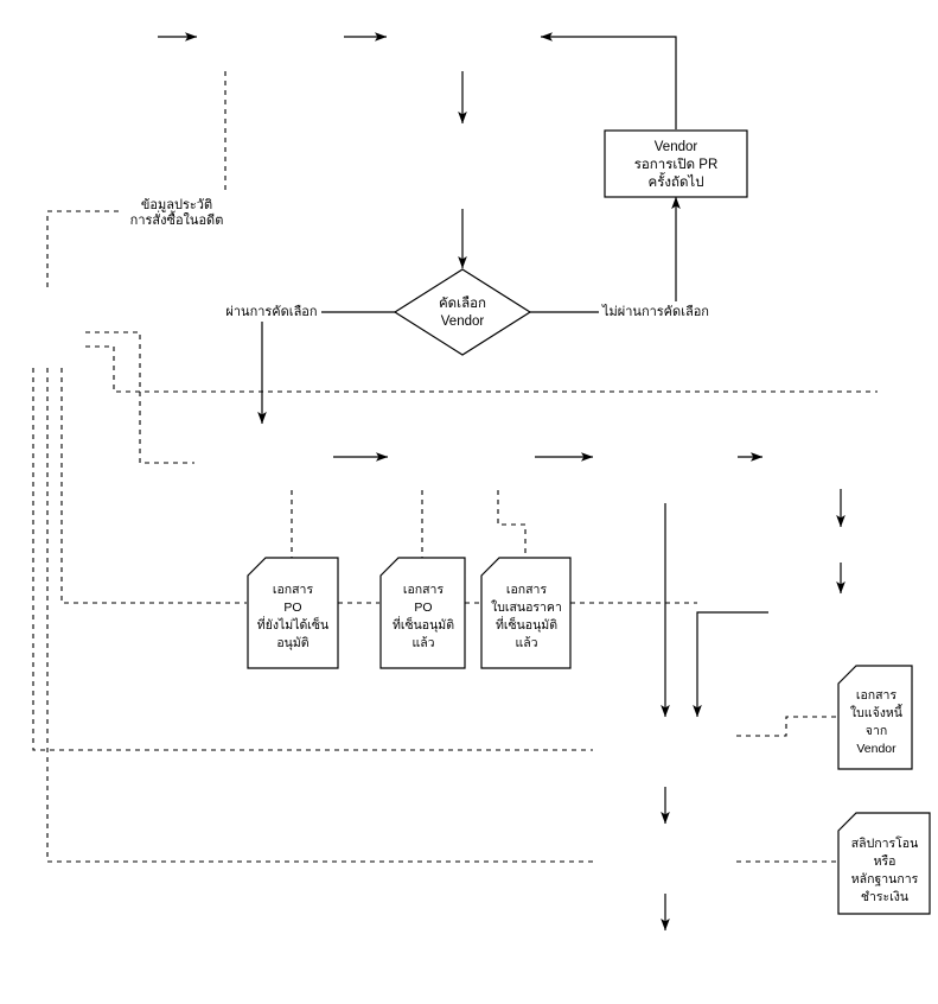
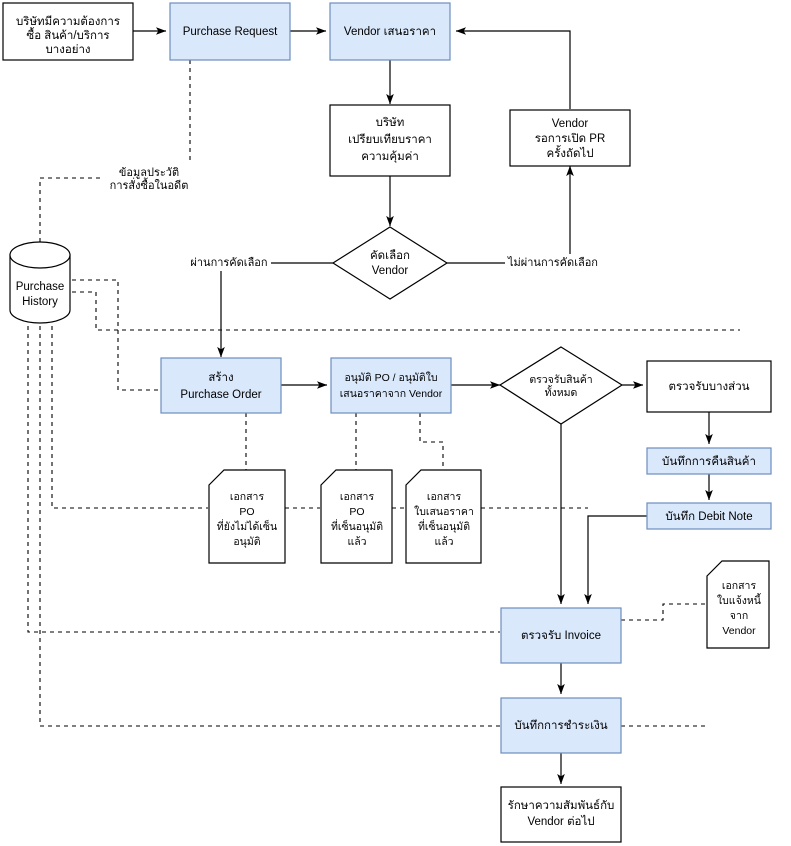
+ บริษัทมีความต้องการ
+ ซื้อ สินค้า/บริการ
+ บางอย่าง
+ Purchase Request
+ Vendor เสนอราคา
+ บริษัท
+ เปรียบเทียบราคา
+ ความคุ้มค่า
  Vendor
  รอการเปิด PR
  ครั้งถัดไป
  คัดเลือก
  Vendor
+ Purchase
+ History
+ สร้าง
+ Purchase Order
+ อนุมัติ PO / อนุมัติใบ
+ เสนอราคาจาก Vendor
+ ตรวจรับสินค้า
+ ทั้งหมด
+ ตรวจรับบางส่วน
+ บันทึกการคืนสินค้า
+ บันทึก Debit Note
+ ตรวจรับ Invoice
+ บันทึกการชำระเงิน
+ รักษาความสัมพันธ์กับ
+ Vendor ต่อไป
  เอกสาร
  PO
  ที่ยังไม่ได้เซ็น
  อนุมัติ
  เอกสาร
  PO
  ที่เซ็นอนุมัติ
  แล้ว
  เอกสาร
  ใบเสนอราคา
  ที่เซ็นอนุมัติ
  แล้ว
  เอกสาร
  ใบแจ้งหนี้
  จาก
  Vendor
- สลิปการโอน
- หรือ
- หลักฐานการ
- ชำระเงิน
  ข้อมูลประวัติ
  การสั่งซื้อในอดีต
  ผ่านการคัดเลือก
  ไม่ผ่านการคัดเลือก
